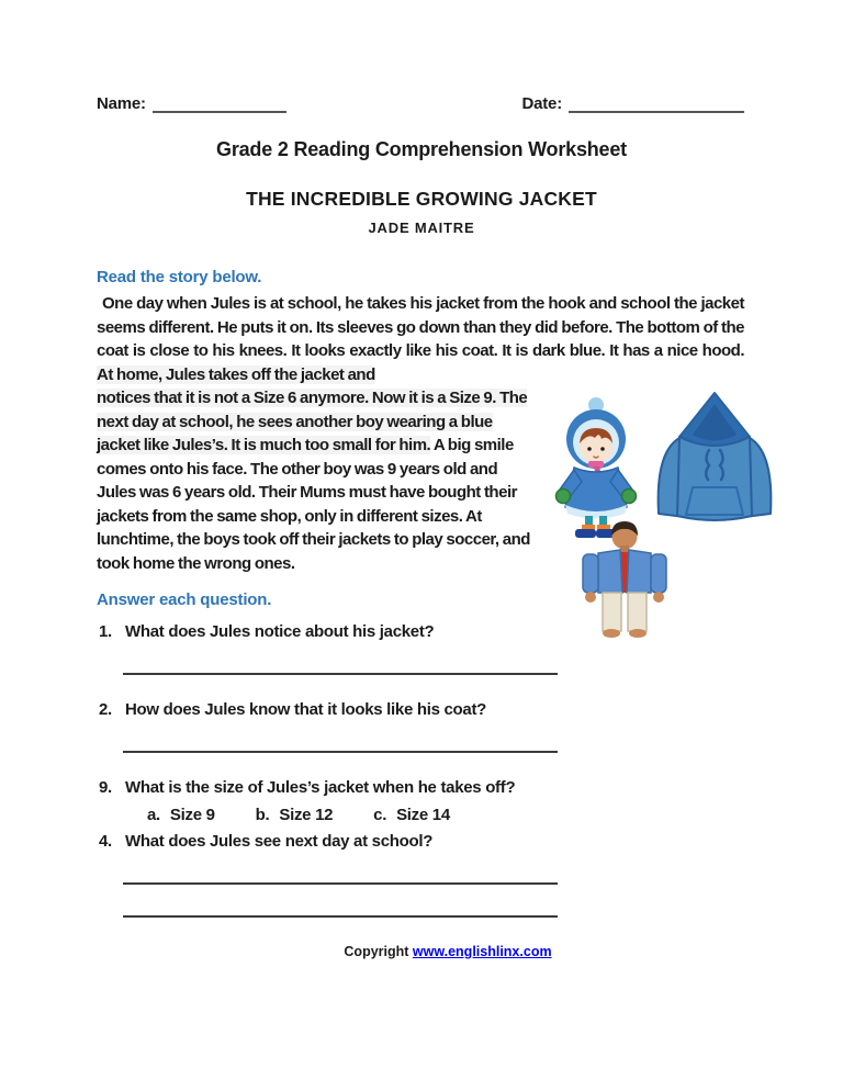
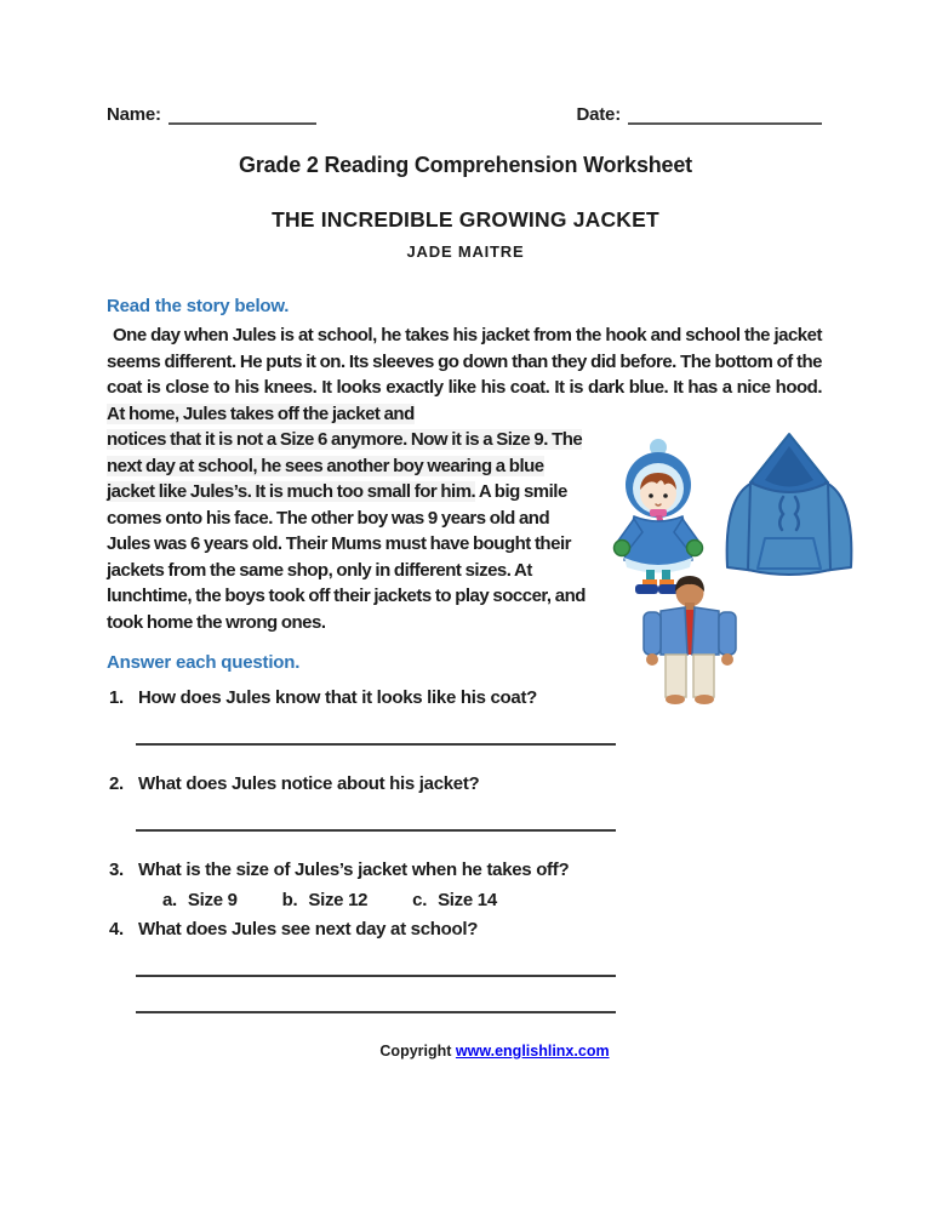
  Name:
  Date:
  Grade 2 Reading Comprehension Worksheet
  THE INCREDIBLE GROWING JACKET
  JADE MAITRE
  Read the story below.
  One day when Jules is at school, he takes his jacket from the hook and school the jacket seems different. He puts it on. Its sleeves go down than they did before. The bottom of the coat is close to his knees. It looks exactly like his coat. It is dark blue. It has a nice hood. At home, Jules takes off the jacket and
  notices that it is not a Size 6 anymore. Now it is a Size 9. The next day at school, he sees another boy wearing a blue jacket like Jules’s. It is much too small for him. A big smile comes onto his face. The other boy was 9 years old and Jules was 6 years old. Their Mums must have bought their jackets from the same shop, only in different sizes. At lunchtime, the boys took off their jackets to play soccer, and took home the wrong ones.
  Answer each question.
  1.
- What does Jules notice about his jacket?
+ How does Jules know that it looks like his coat?
  2.
- How does Jules know that it looks like his coat?
+ What does Jules notice about his jacket?
- 9.
+ 3.
  What is the size of Jules’s jacket when he takes off?
  a.
  Size 9
  b.
  Size 12
  c.
  Size 14
  4.
  What does Jules see next day at school?
  Copyright www.englishlinx.com
